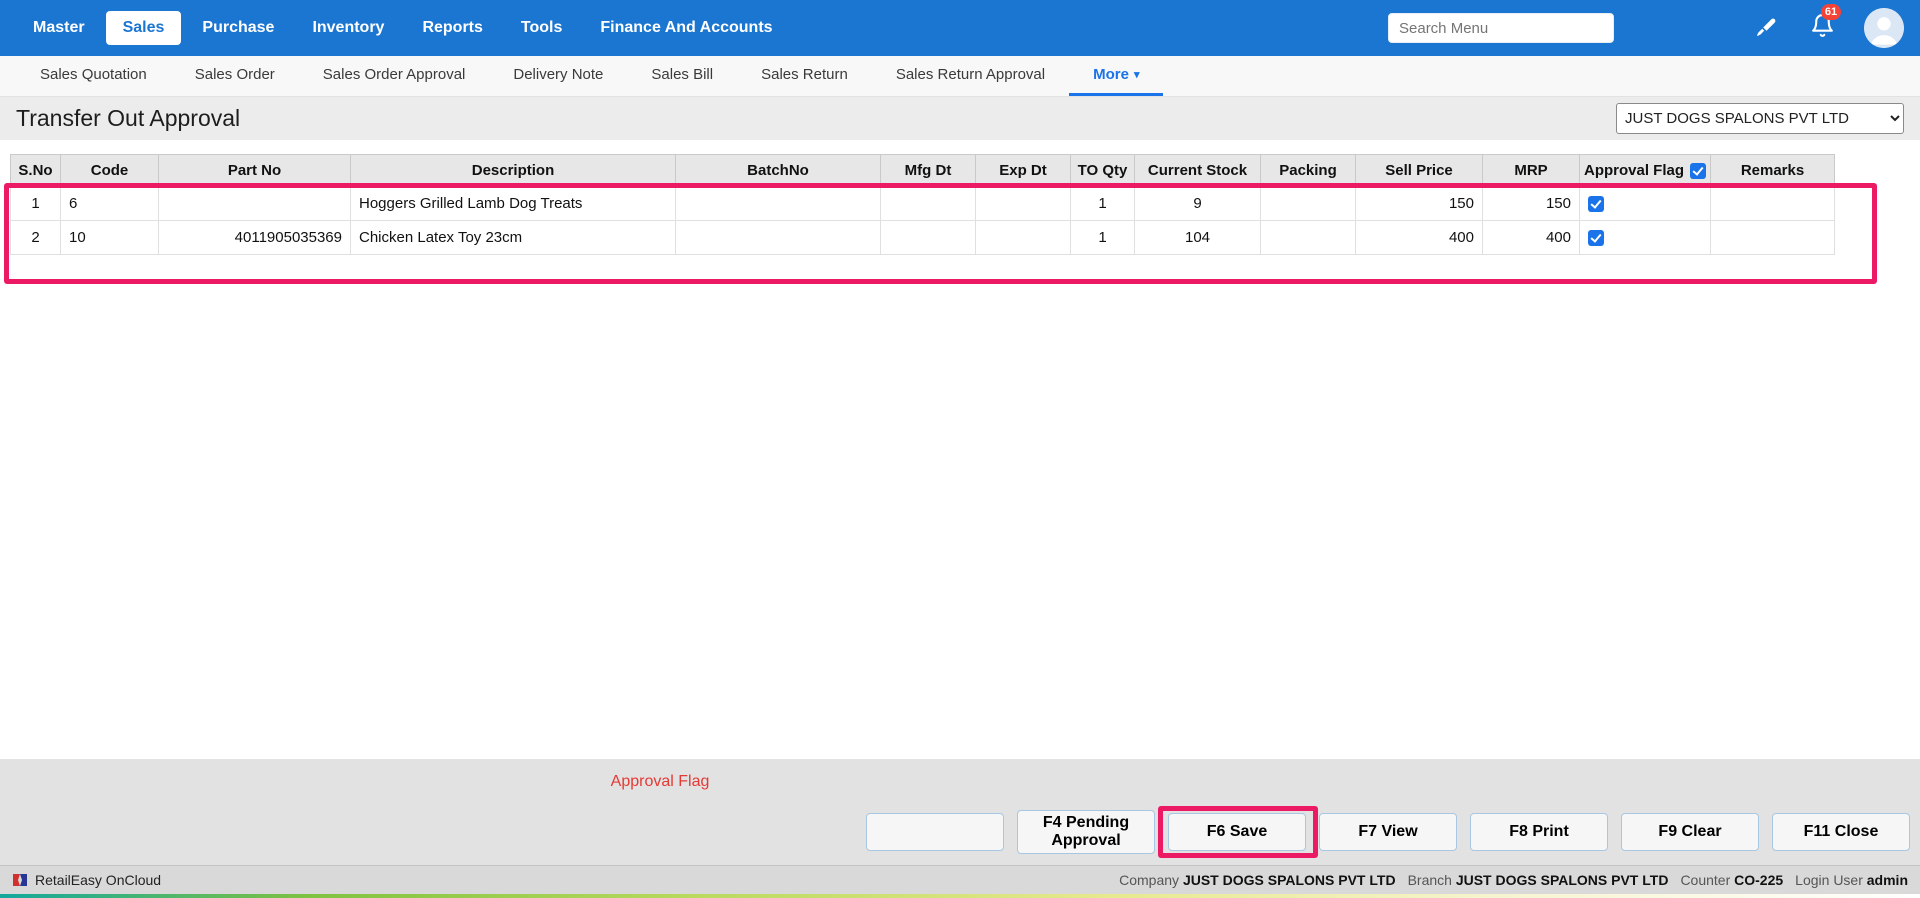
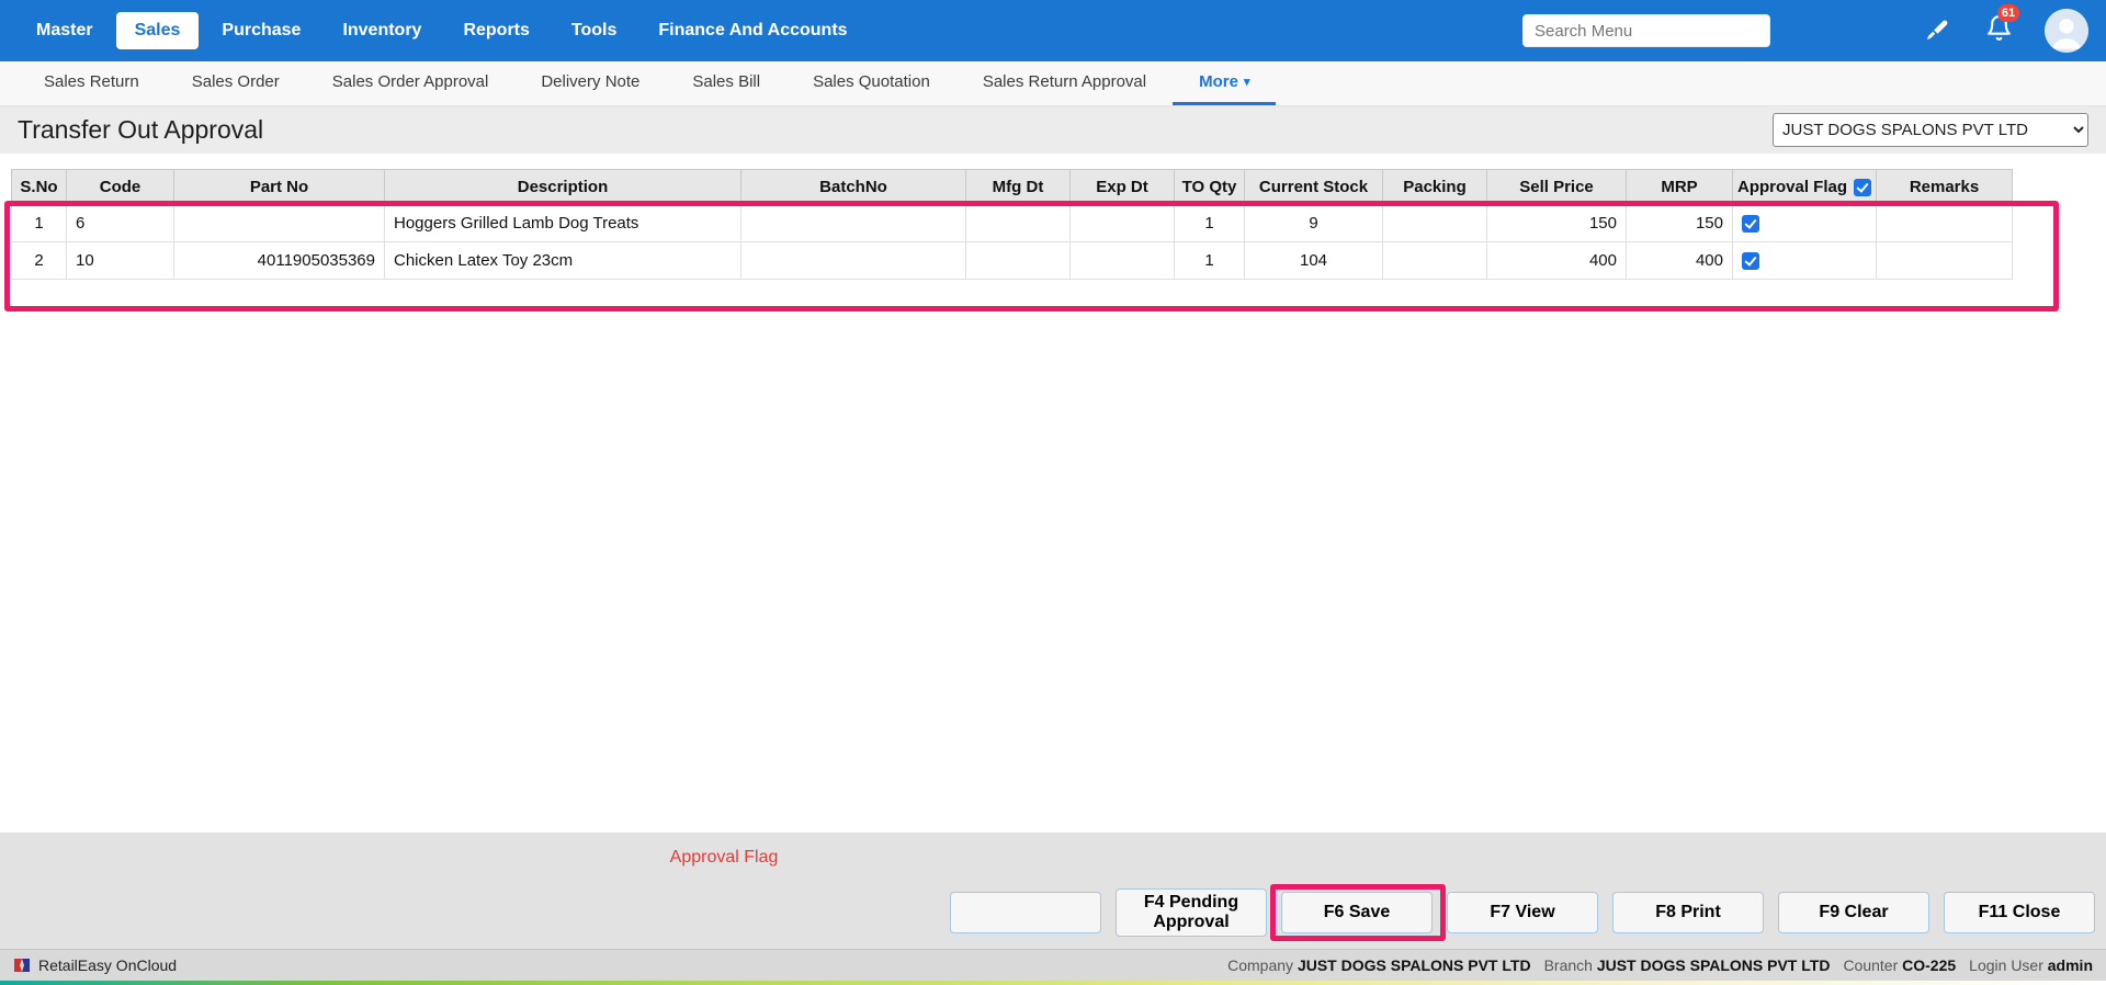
  Master
  Sales
  Purchase
  Inventory
  Reports
  Tools
  Finance And Accounts
  Search Menu
  61
- Sales Quotation
+ Sales Return
  Sales Order
  Sales Order Approval
  Delivery Note
  Sales Bill
- Sales Return
+ Sales Quotation
  Sales Return Approval
  More
  ▾
  Transfer Out Approval
  JUST DOGS SPALONS PVT LTD
  S.No	Code	Part No	Description	BatchNo	Mfg Dt	Exp Dt	TO Qty	Current Stock	Packing	Sell Price	MRP	Approval Flag	Remarks
  1	6		Hoggers Grilled Lamb Dog Treats				1	9		150	150
  2	10	4011905035369	Chicken Latex Toy 23cm				1	104		400	400
  Approval Flag
  F4 Pending Approval
  F6 Save
  F7 View
  F8 Print
  F9 Clear
  F11 Close
  RetailEasy OnCloud
  Company JUST DOGS SPALONS PVT LTD
  Branch JUST DOGS SPALONS PVT LTD
  Counter CO-225
  Login User admin
